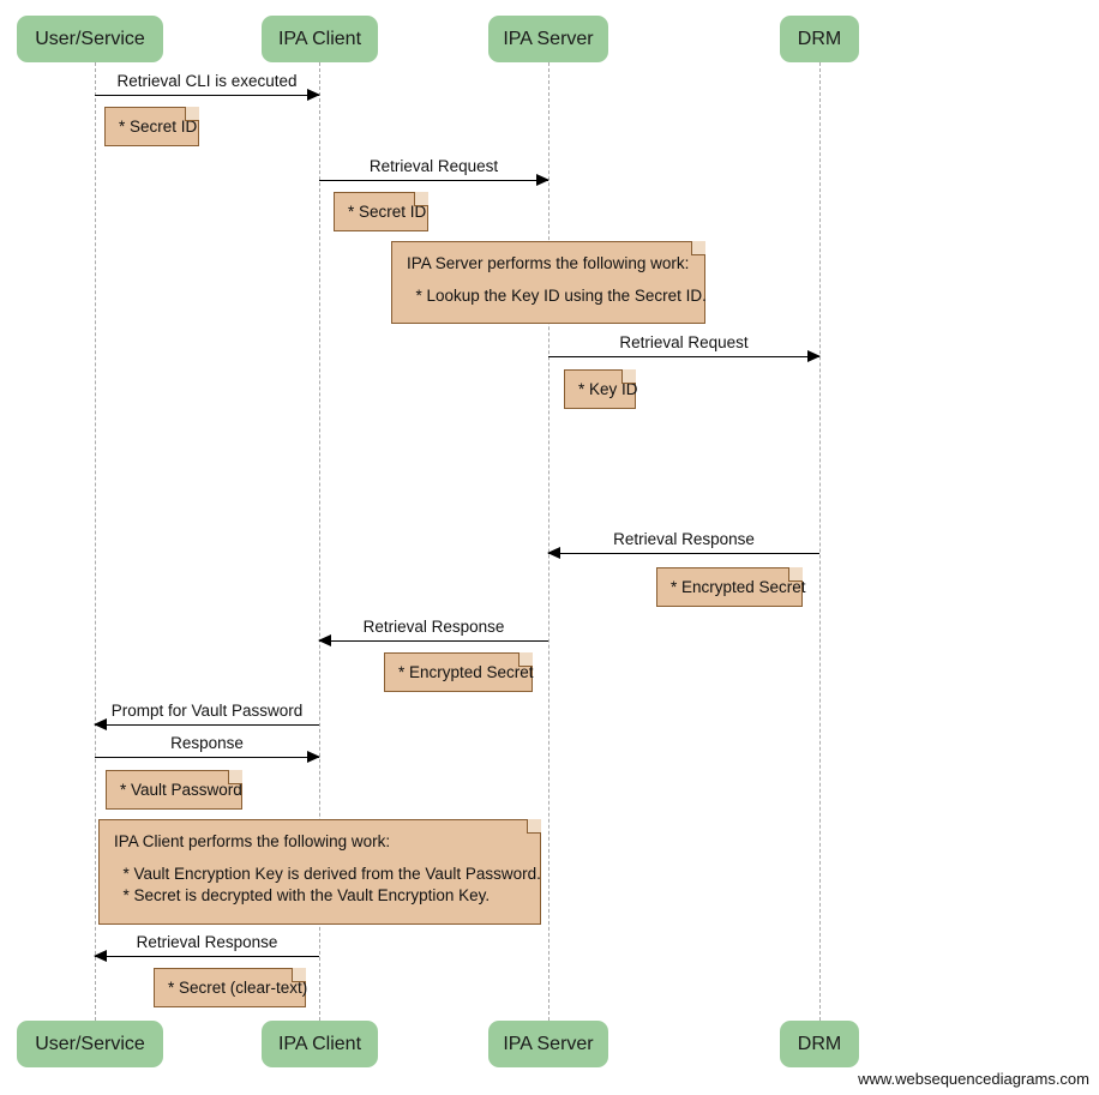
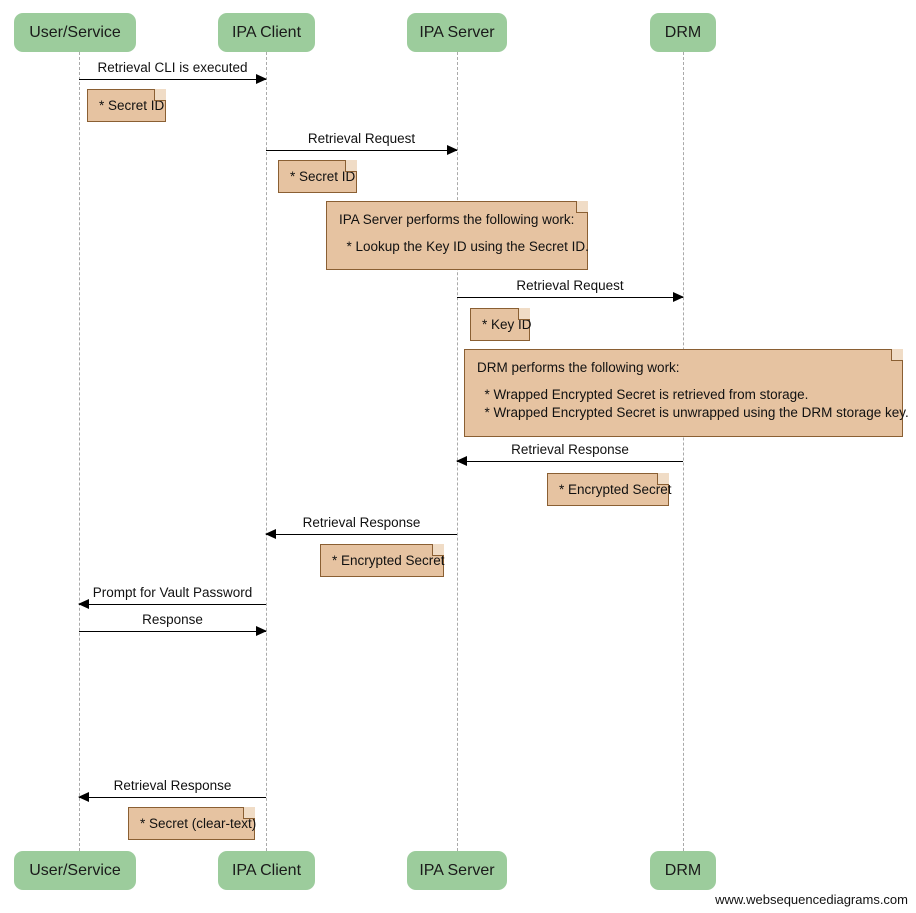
  User/Service
  User/Service
  IPA Client
  IPA Client
  IPA Server
  IPA Server
  DRM
  DRM
  Retrieval CLI is executed
  Retrieval Request
  Retrieval Request
  Retrieval Response
  Retrieval Response
  Prompt for Vault Password
  Response
  Retrieval Response
  * Secret ID
  * Secret ID
  IPA Server performs the following work:
  * Lookup the Key ID using the Secret ID.
  * Key ID
+ DRM performs the following work:
+ * Wrapped Encrypted Secret is retrieved from storage.
+ * Wrapped Encrypted Secret is unwrapped using the DRM storage key.
  * Encrypted Secret
  * Encrypted Secret
- * Vault Password
- IPA Client performs the following work:
- * Vault Encryption Key is derived from the Vault Password.
- * Secret is decrypted with the Vault Encryption Key.
  * Secret (clear-text)
  www.websequencediagrams.com
